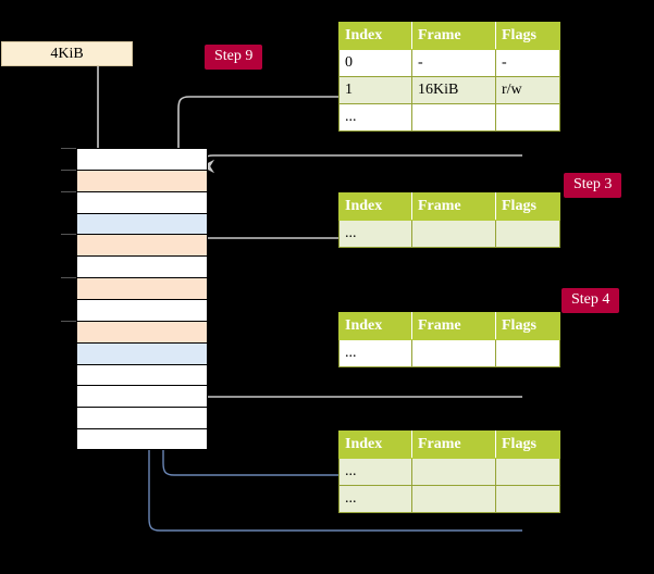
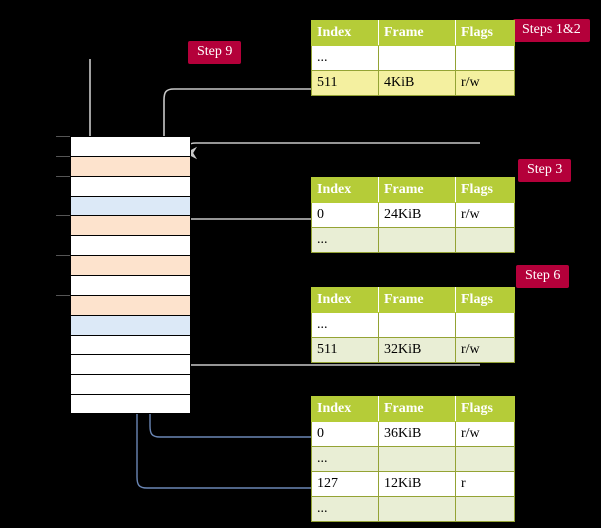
- 4KiB
  Step 9
+ Steps 1&2
  Step 3
- Step 4
+ Step 6
  Index	Frame	Flags
- 0	-	-
- 1	16KiB	r/w
  ...
+ 511	4KiB	r/w
  Index	Frame	Flags
+ 0	24KiB	r/w
  ...
  Index	Frame	Flags
  ...
+ 511	32KiB	r/w
  Index	Frame	Flags
+ 0	36KiB	r/w
  ...
+ 127	12KiB	r
  ...
